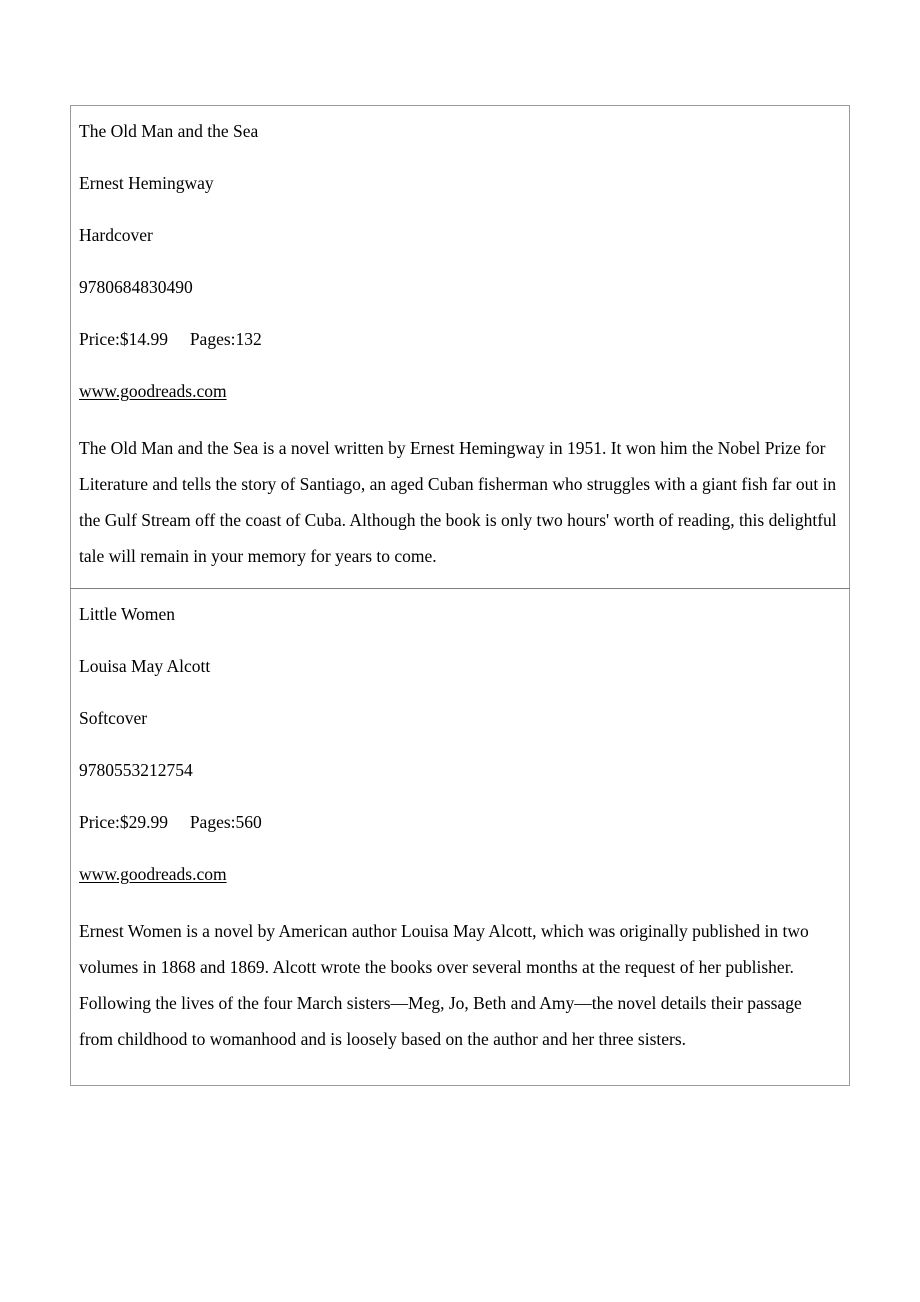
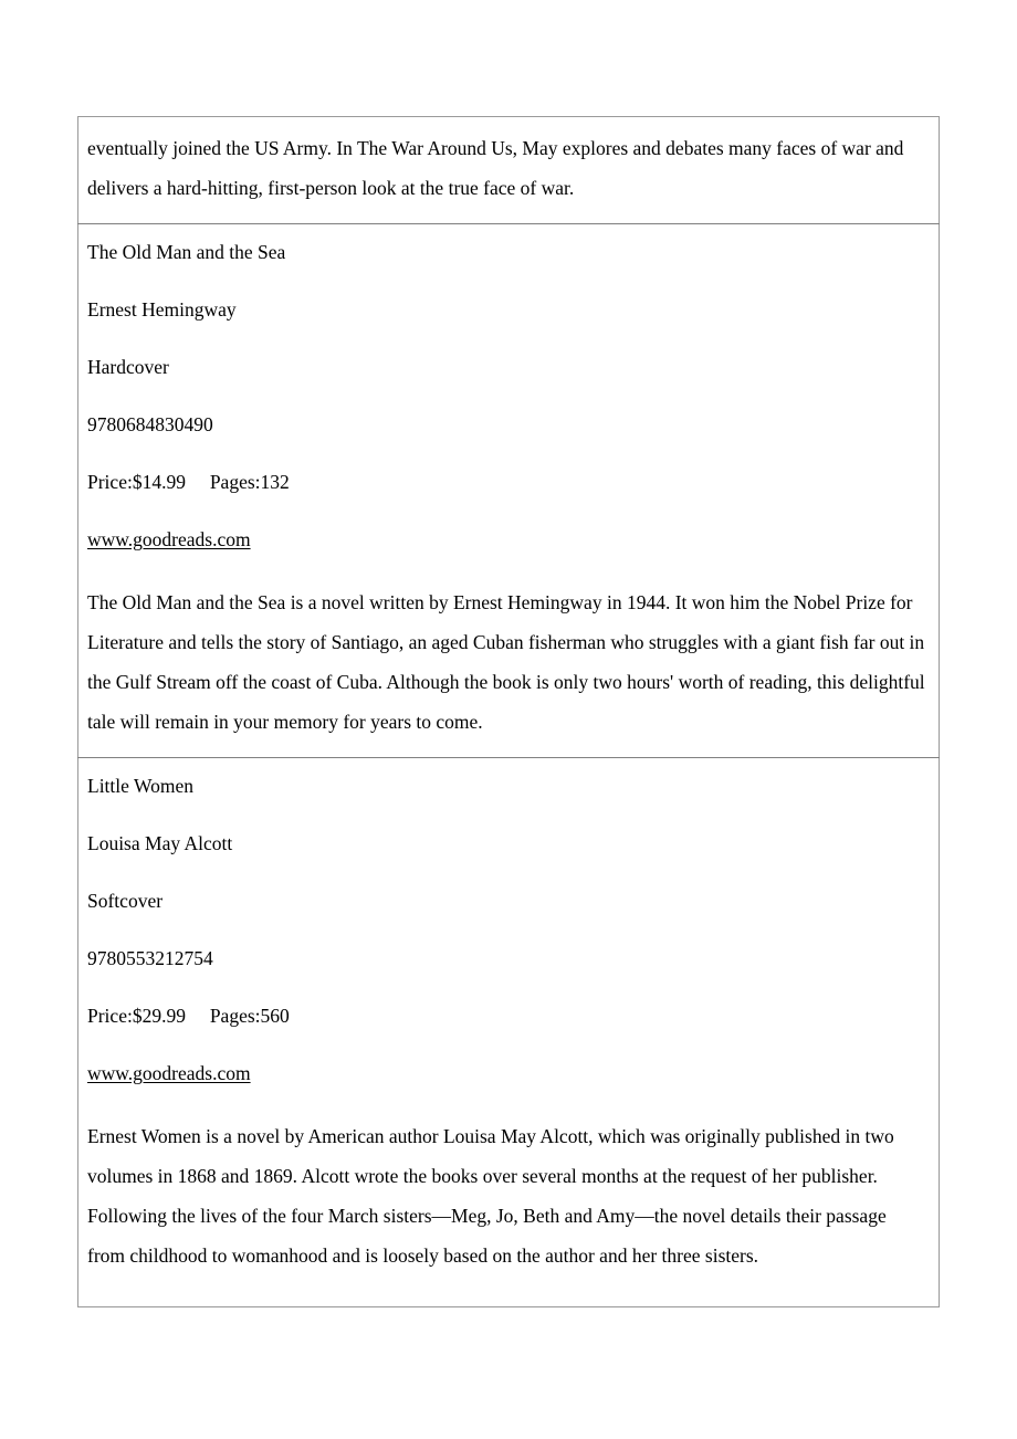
+ eventually joined the US Army. In The War Around Us, May explores and debates many faces of war and delivers a hard-hitting, first-person look at the true face of war.
- The Old Man and the Sea Ernest Hemingway Hardcover 9780684830490 Price:$14.99 Pages:132 www.goodreads.com The Old Man and the Sea is a novel written by Ernest Hemingway in 1951. It won him the Nobel Prize for Literature and tells the story of Santiago, an aged Cuban fisherman who struggles with a giant fish far out in the Gulf Stream off the coast of Cuba. Although the book is only two hours' worth of reading, this delightful tale will remain in your memory for years to come.
+ The Old Man and the Sea Ernest Hemingway Hardcover 9780684830490 Price:$14.99 Pages:132 www.goodreads.com The Old Man and the Sea is a novel written by Ernest Hemingway in 1944. It won him the Nobel Prize for Literature and tells the story of Santiago, an aged Cuban fisherman who struggles with a giant fish far out in the Gulf Stream off the coast of Cuba. Although the book is only two hours' worth of reading, this delightful tale will remain in your memory for years to come.
  Little Women Louisa May Alcott Softcover 9780553212754 Price:$29.99 Pages:560 www.goodreads.com Ernest Women is a novel by American author Louisa May Alcott, which was originally published in two volumes in 1868 and 1869. Alcott wrote the books over several months at the request of her publisher. Following the lives of the four March sisters—Meg, Jo, Beth and Amy—the novel details their passage from childhood to womanhood and is loosely based on the author and her three sisters.
